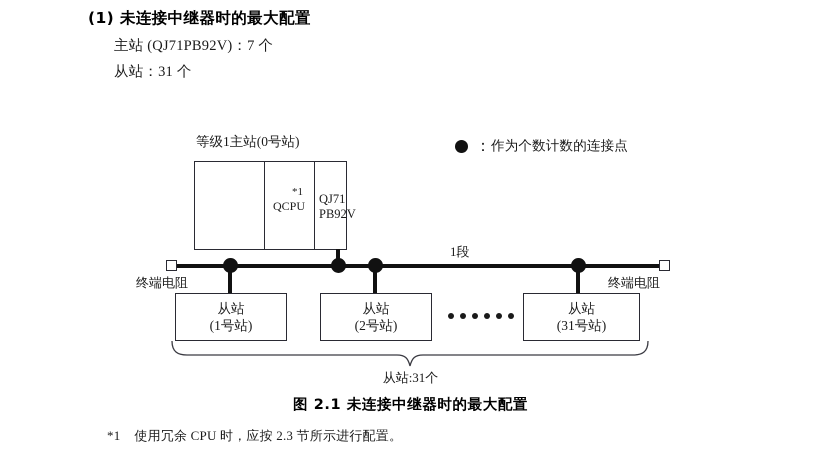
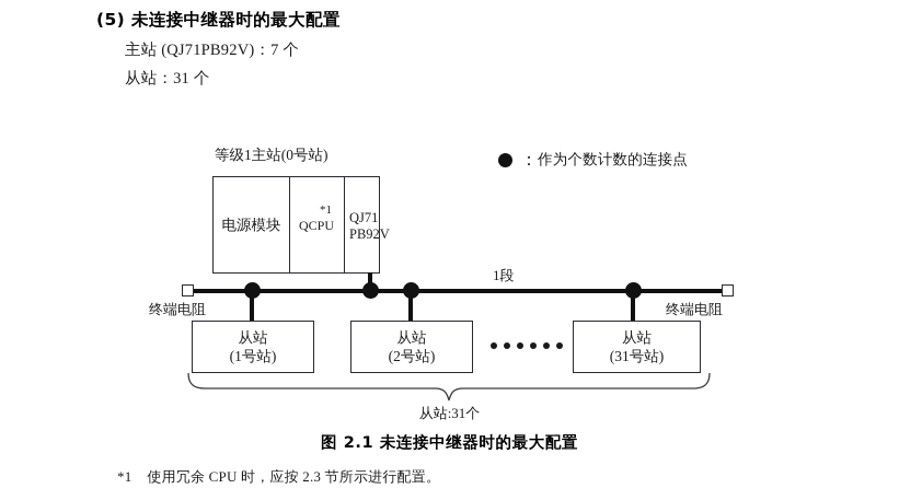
- (1) 未连接中继器时的最大配置
+ (5) 未连接中继器时的最大配置
  主站 (QJ71PB92V)：7 个
  从站：31 个
  ：
  作为个数计数的连接点
  等级1主站(0号站)
+ 电源模块
  QCPU
  *1
  QJ71
  PB92V
  终端电阻
  终端电阻
  1段
  从站
  (1号站)
  从站
  (2号站)
  从站
  (31号站)
  从站:31个
  图 2.1 未连接中继器时的最大配置
  *1 使用冗余 CPU 时，应按 2.3 节所示进行配置。
